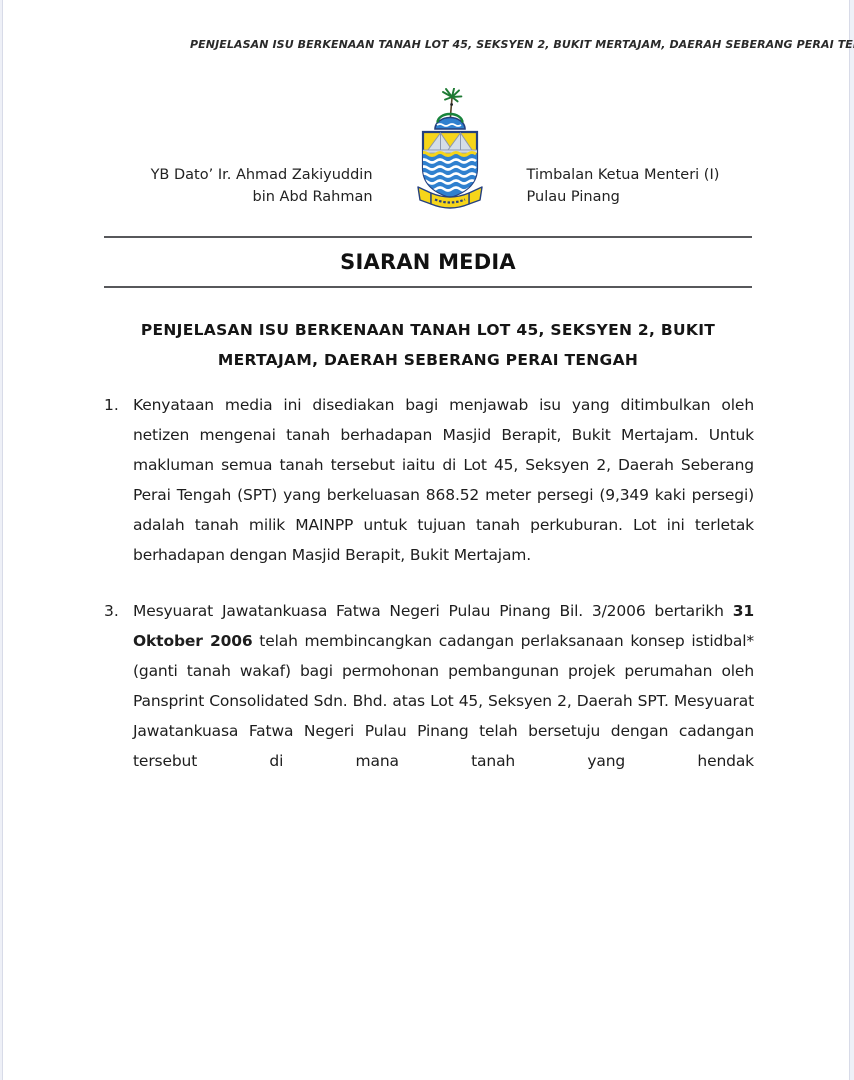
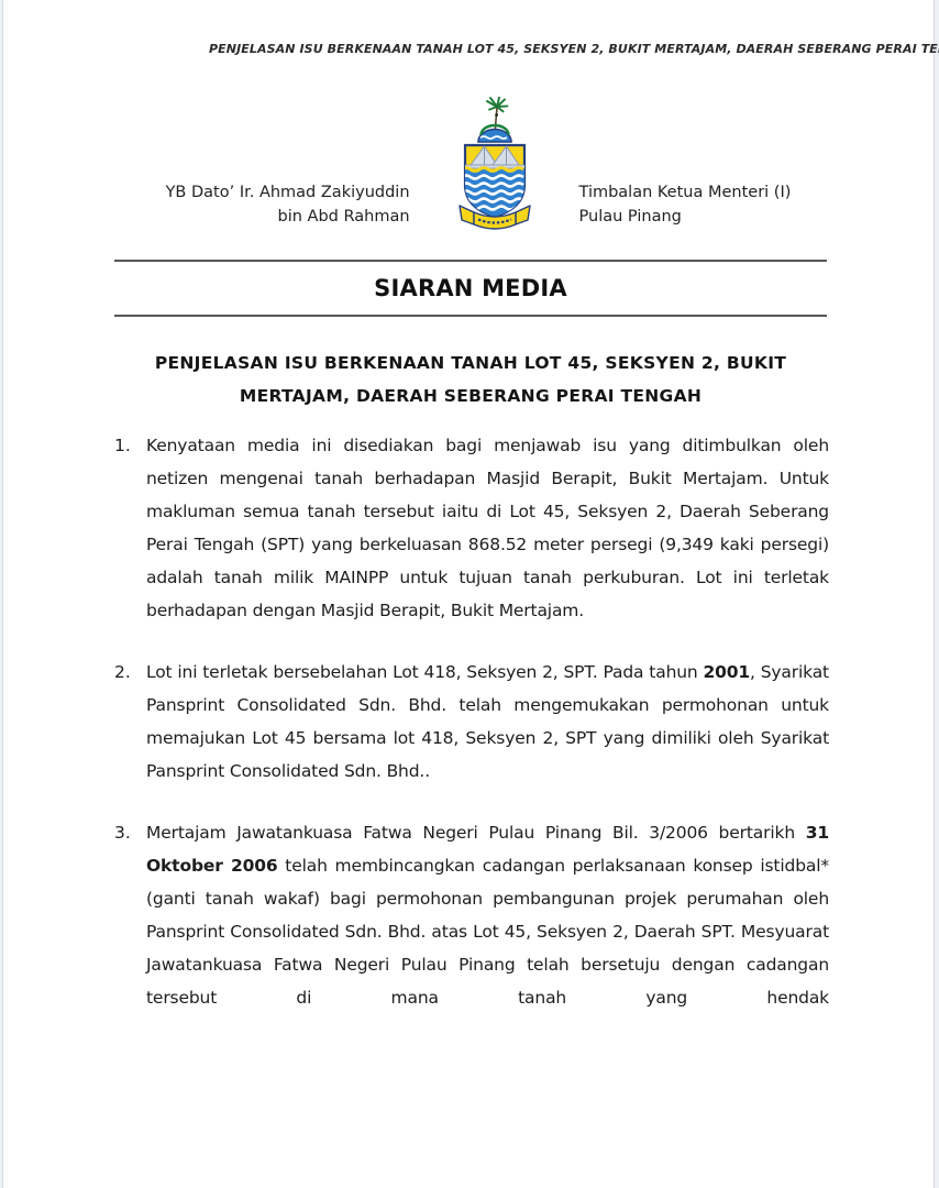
  PENJELASAN ISU BERKENAAN TANAH LOT 45, SEKSYEN 2, BUKIT MERTAJAM, DAERAH SEBERANG PERAI TE
  YB Dato’ Ir. Ahmad Zakiyuddin
  bin Abd Rahman
  Timbalan Ketua Menteri (I)
  Pulau Pinang
  SIARAN MEDIA
  PENJELASAN ISU BERKENAAN TANAH LOT 45, SEKSYEN 2, BUKIT
  MERTAJAM, DAERAH SEBERANG PERAI TENGAH
  1.
  Kenyataan media ini disediakan bagi menjawab isu yang ditimbulkan oleh netizen mengenai tanah berhadapan Masjid Berapit, Bukit Mertajam. Untuk makluman semua tanah tersebut iaitu di Lot 45, Seksyen 2, Daerah Seberang Perai Tengah (SPT) yang berkeluasan 868.52 meter persegi (9,349 kaki persegi) adalah tanah milik MAINPP untuk tujuan tanah perkuburan. Lot ini terletak berhadapan dengan Masjid Berapit, Bukit Mertajam.
+ 2.
+ Lot ini terletak bersebelahan Lot 418, Seksyen 2, SPT. Pada tahun 2001, Syarikat Pansprint Consolidated Sdn. Bhd. telah mengemukakan permohonan untuk memajukan Lot 45 bersama lot 418, Seksyen 2, SPT yang dimiliki oleh Syarikat Pansprint Consolidated Sdn. Bhd..
  3.
- Mesyuarat Jawatankuasa Fatwa Negeri Pulau Pinang Bil. 3/2006 bertarikh 31 Oktober 2006 telah membincangkan cadangan perlaksanaan konsep istidbal* (ganti tanah wakaf) bagi permohonan pembangunan projek perumahan oleh Pansprint Consolidated Sdn. Bhd. atas Lot 45, Seksyen 2, Daerah SPT. Mesyuarat Jawatankuasa Fatwa Negeri Pulau Pinang telah bersetuju dengan cadangan tersebut di mana tanah yang hendak
+ Mertajam Jawatankuasa Fatwa Negeri Pulau Pinang Bil. 3/2006 bertarikh 31 Oktober 2006 telah membincangkan cadangan perlaksanaan konsep istidbal* (ganti tanah wakaf) bagi permohonan pembangunan projek perumahan oleh Pansprint Consolidated Sdn. Bhd. atas Lot 45, Seksyen 2, Daerah SPT. Mesyuarat Jawatankuasa Fatwa Negeri Pulau Pinang telah bersetuju dengan cadangan tersebut di mana tanah yang hendak
